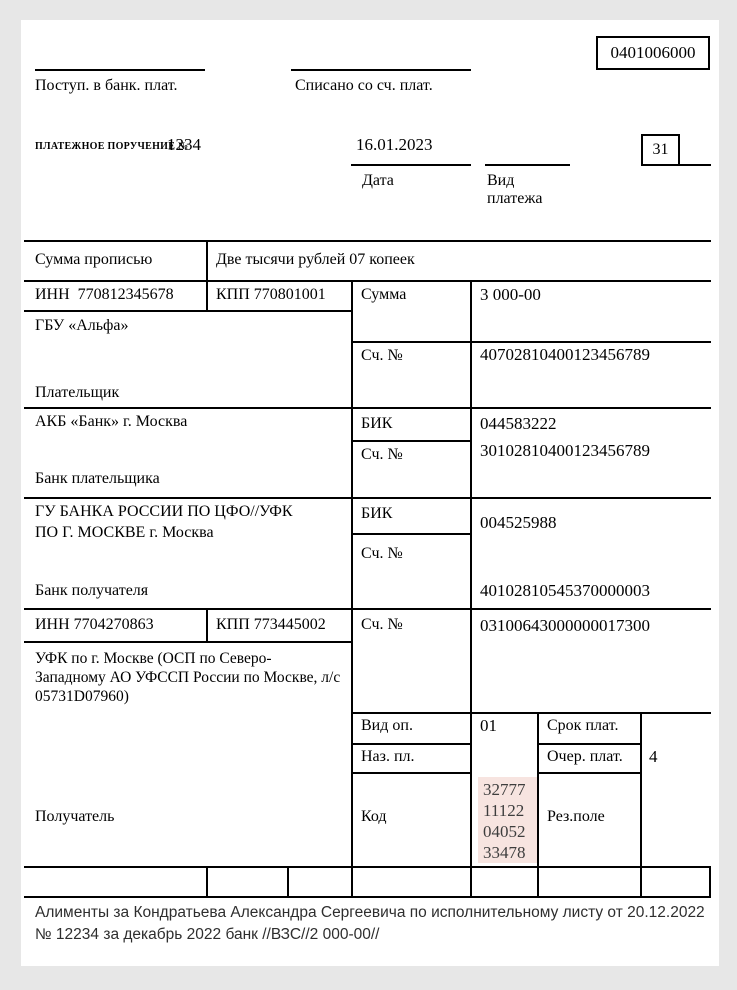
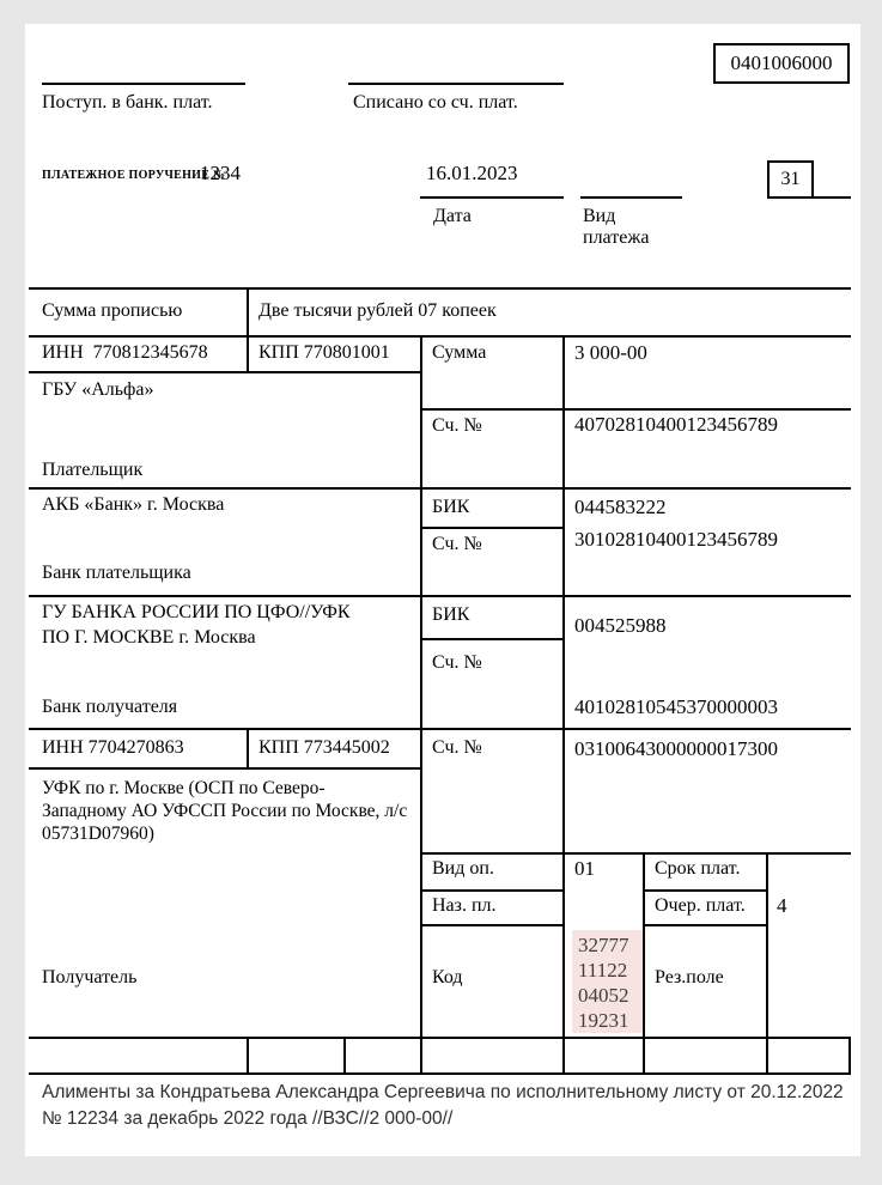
  Поступ. в банк. плат.
  Списано со сч. плат.
  0401006000
  ПЛАТЕЖНОЕ ПОРУЧЕНИЕ №
  1234
  16.01.2023
  Дата
  Вид платежа
  31
  Сумма прописью
  Две тысячи рублей 07 копеек
  ИНН 770812345678
  КПП 770801001
  Сумма
  3 000-00
  ГБУ «Альфа»
  Сч. №
  40702810400123456789
  Плательщик
  АКБ «Банк» г. Москва
  БИК
  044583222
  Сч. №
  30102810400123456789
  Банк плательщика
  ГУ БАНКА РОССИИ ПО ЦФО//УФК
  ПО Г. МОСКВЕ г. Москва
  БИК
  004525988
  Сч. №
  40102810545370000003
  Банк получателя
  ИНН 7704270863
  КПП 773445002
  Сч. №
  03100643000000017300
  УФК по г. Москве (ОСП по Северо-
  Западному АО УФССП России по Москве, л/с
  05731D07960)
  Получатель
  Вид оп.
  01
  Срок плат.
  Наз. пл.
  Очер. плат.
  4
  Код
  32777
  11122
  04052
- 33478
+ 19231
  Рез.поле
  Алименты за Кондратьева Александра Сергеевича по исполнительному листу от 20.12.2022
- № 12234 за декабрь 2022 банк //ВЗС//2 000-00//
+ № 12234 за декабрь 2022 года //ВЗС//2 000-00//
